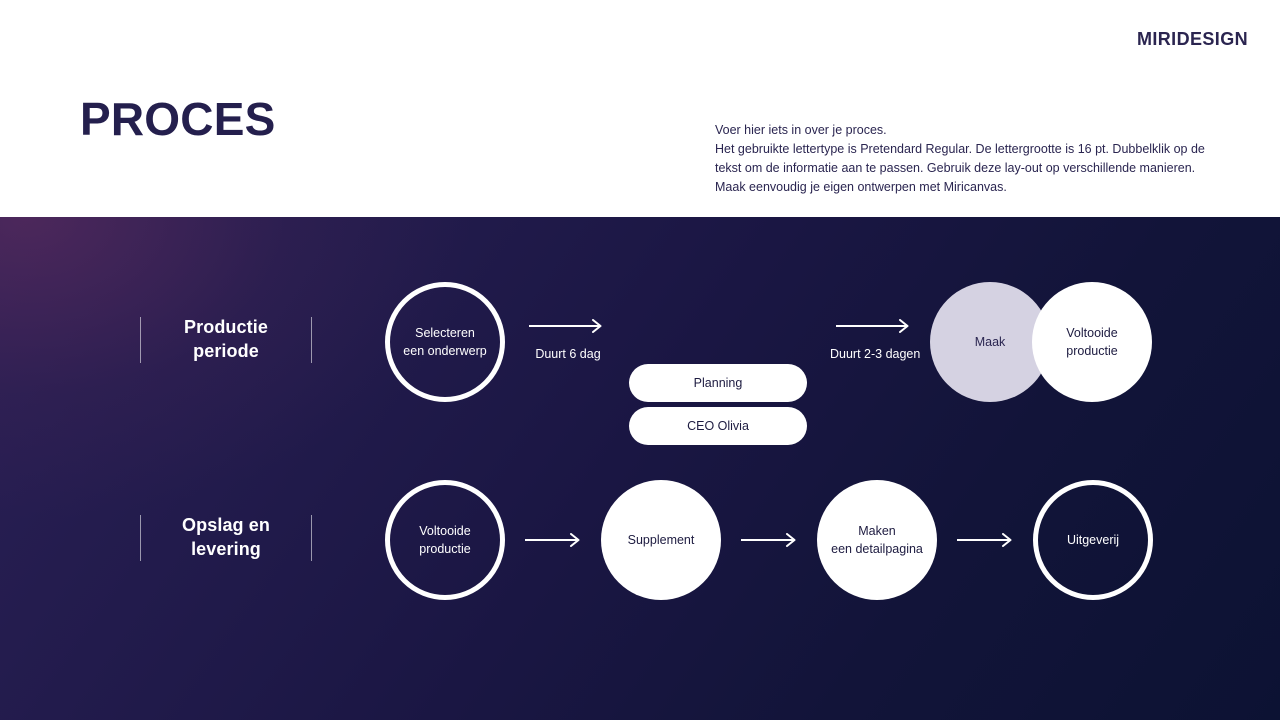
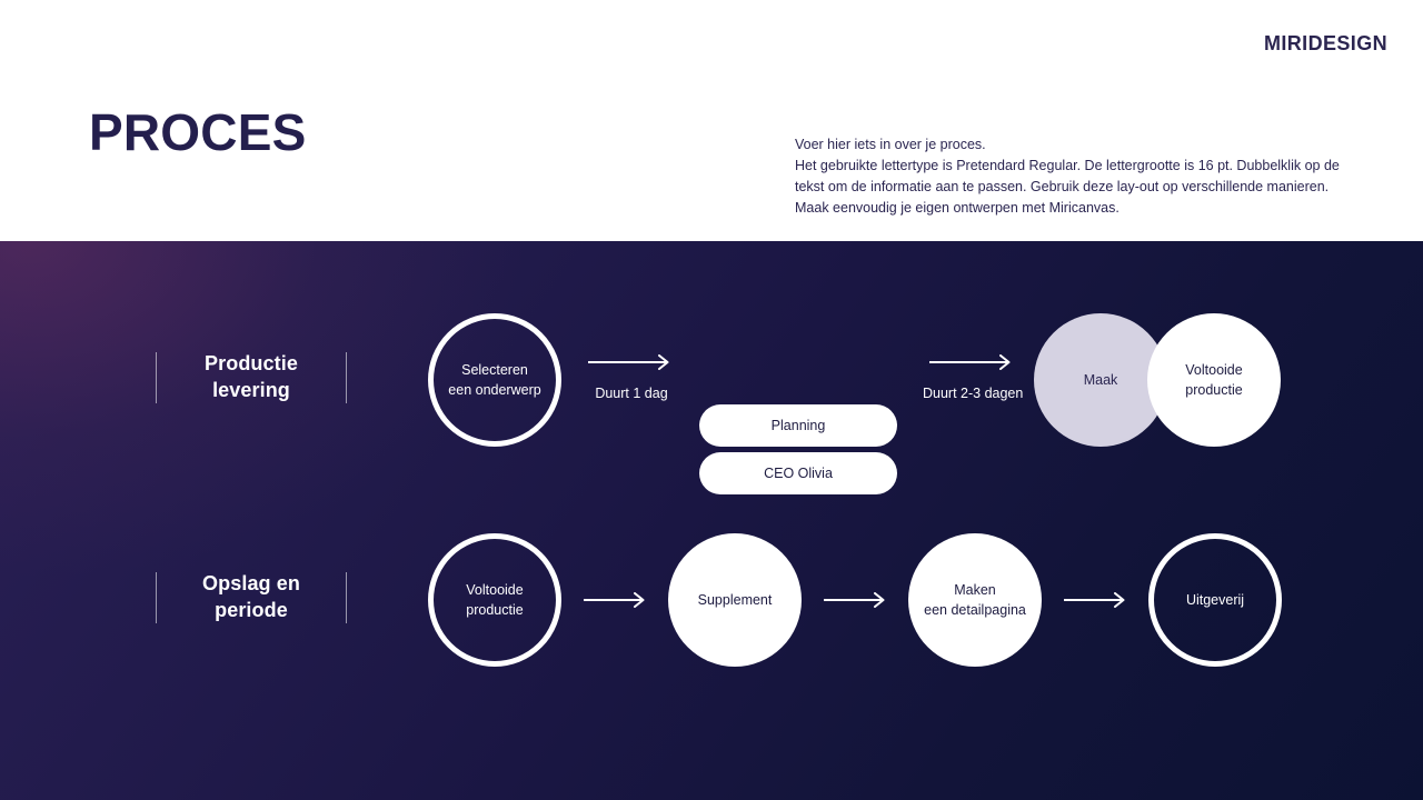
  MIRIDESIGN
  PROCES
  Voer hier iets in over je proces.
  Het gebruikte lettertype is Pretendard Regular. De lettergrootte is 16 pt. Dubbelklik op de tekst om de informatie aan te passen. Gebruik deze lay-out op verschillende manieren. Maak eenvoudig je eigen ontwerpen met Miricanvas.
  Productie
- periode
+ levering
  Selecteren
  een onderwerp
- Duurt 6 dag
+ Duurt 1 dag
  Planning
  CEO Olivia
  Duurt 2-3 dagen
  Maak
  Voltooide
  productie
  Opslag en
- levering
+ periode
  Voltooide
  productie
  Supplement
  Maken
  een detailpagina
  Uitgeverij
